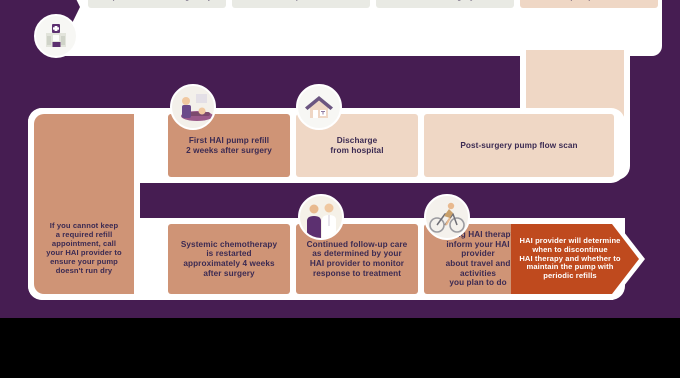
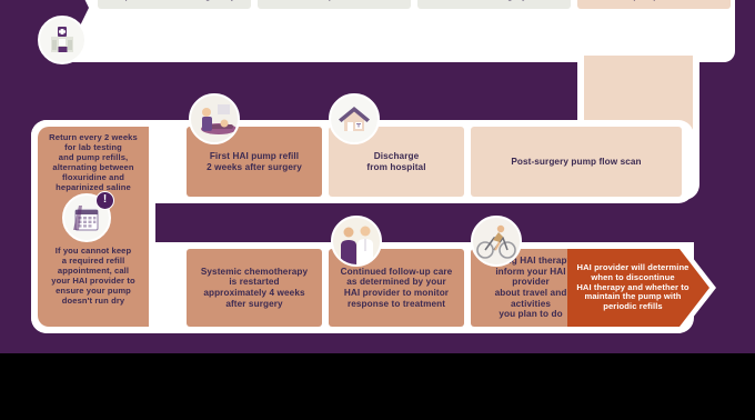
  First HAI pump refill
  2 weeks after surgery
  Discharge
  from hospital
  Post-surgery pump flow scan
  Systemic chemotherapy
  is restarted
  approximately 4 weeks
  after surgery
  Continued follow-up care
  as determined by your
  HAI provider to monitor
  response to treatment
  inform your HAI provider
  about travel and activities
  you plan to do
  HAI provider will determine
  when to discontinue
  HAI therapy and whether to
  maintain the pump with
  periodic refills
+ Return every 2 weeks
+ for lab testing
+ and pump refills,
+ alternating between
+ floxuridine and
+ heparinized saline
+ !
  If you cannot keep
  a required refill
  appointment, call
  your HAI provider to
  ensure your pump
  doesn't run dry
